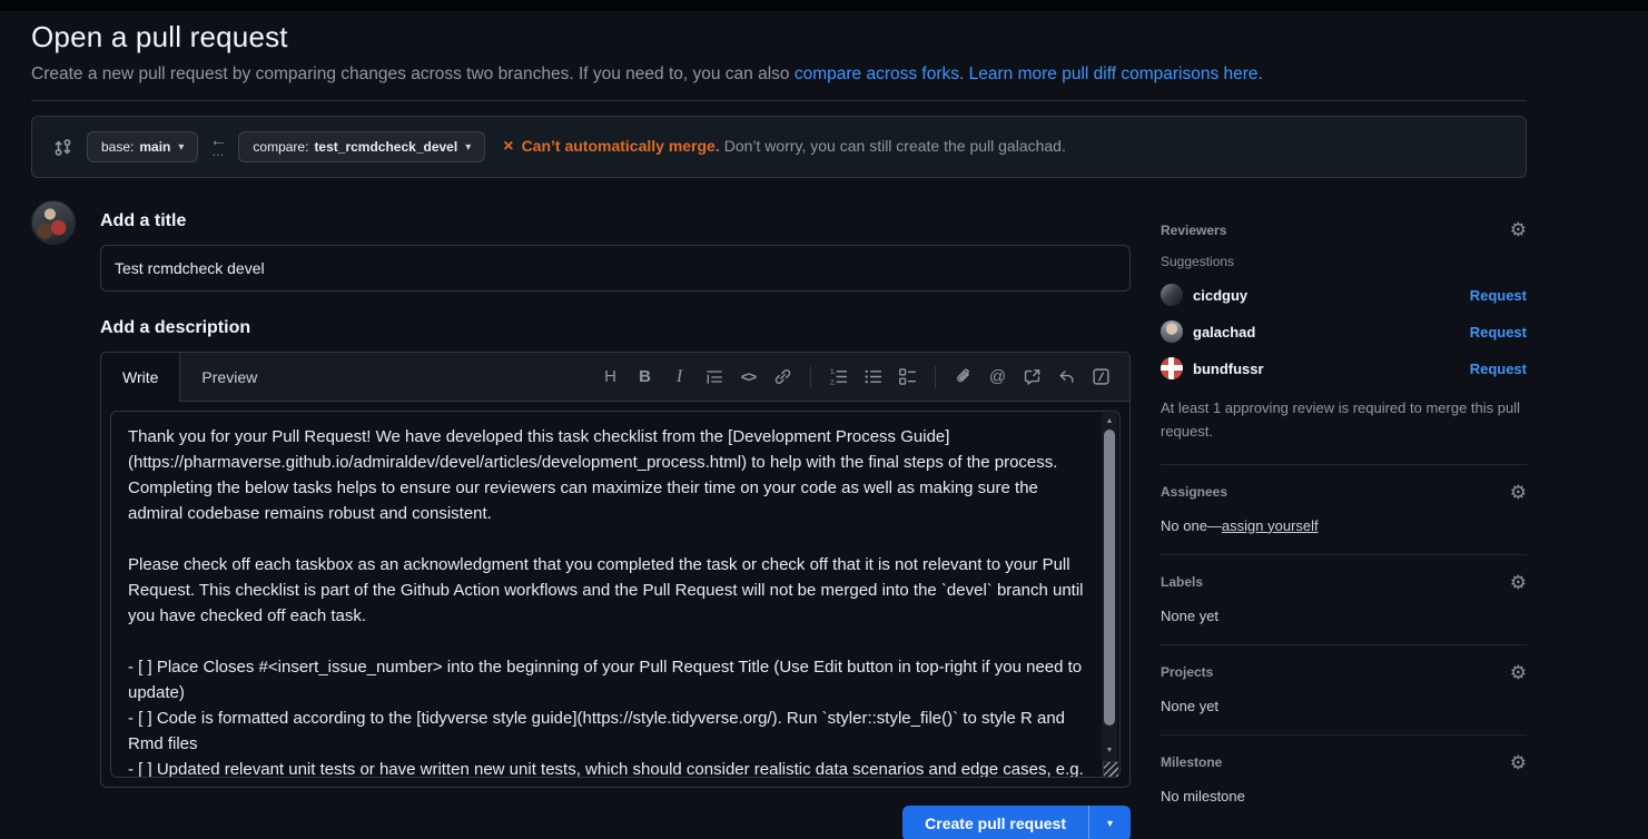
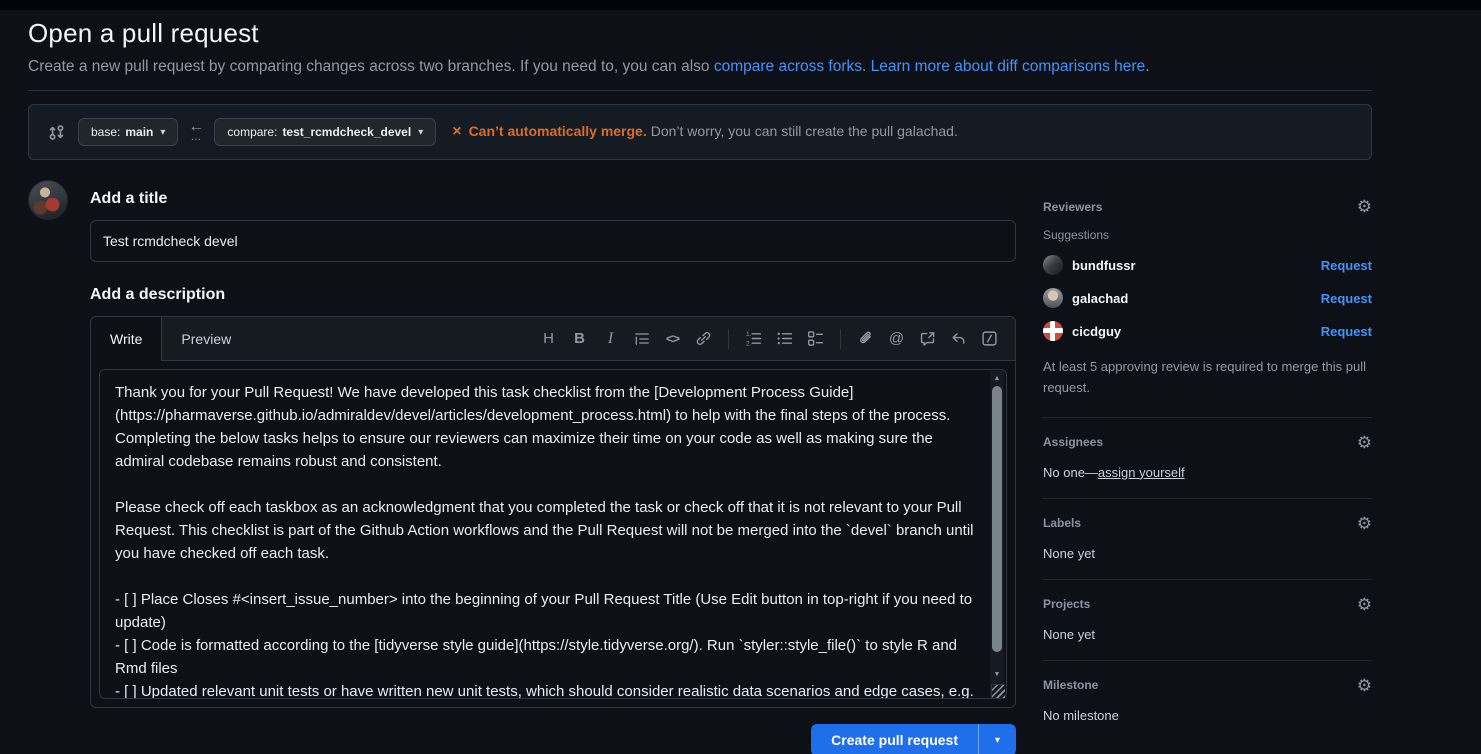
  Open a pull request
- Create a new pull request by comparing changes across two branches. If you need to, you can also compare across forks. Learn more pull diff comparisons here.
+ Create a new pull request by comparing changes across two branches. If you need to, you can also compare across forks. Learn more about diff comparisons here.
  base:
  main
  ▾
  ←
  …
  compare:
  test_rcmdcheck_devel
  ▾
  × Can’t automatically merge. Don’t worry, you can still create the pull galachad.
  Add a title
  Test rcmdcheck devel
  Add a description
  Write
  Preview
  H
  B
  I
  <>
  @
  Create pull request
  ▾
  Reviewers
  ⚙
  Suggestions
- cicdguy
+ bundfussr
  Request
  galachad
  Request
- bundfussr
+ cicdguy
  Request
- At least 1 approving review is required to merge this pull request.
+ At least 5 approving review is required to merge this pull request.
  Assignees
  ⚙
  No one—assign yourself
  Labels
  ⚙
  None yet
  Projects
  ⚙
  None yet
  Milestone
  ⚙
  No milestone
